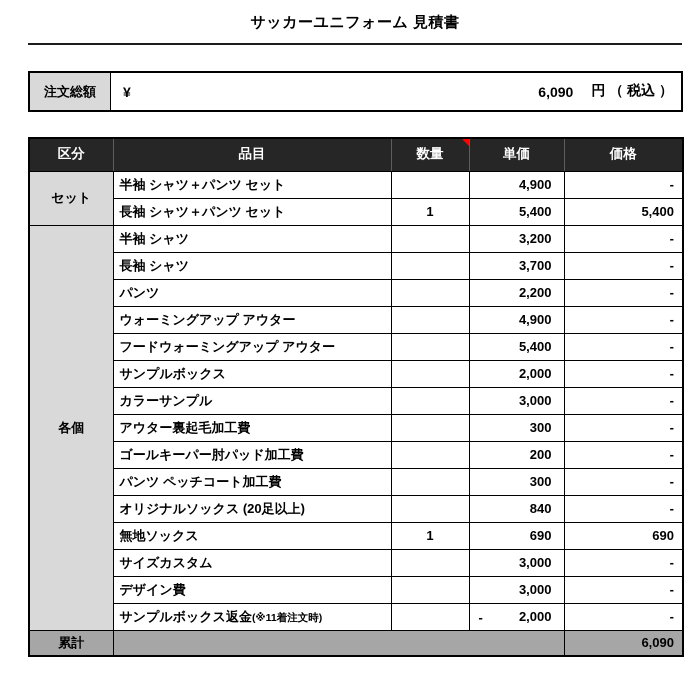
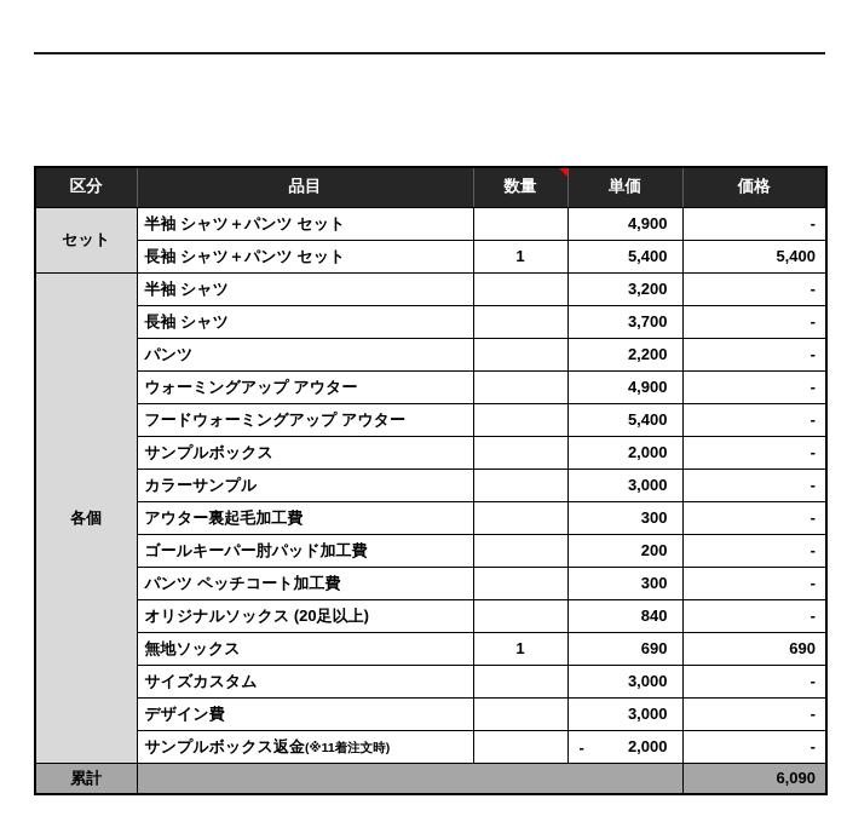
- サッカーユニフォーム 見積書
- 注文総額
- ¥
- 6,090
- 円 （ 税込 ）
  区分	品目	数量	単価	価格
  セット	半袖 シャツ＋パンツ セット		4,900	-
  長袖 シャツ＋パンツ セット	1	5,400	5,400
  各個	半袖 シャツ		3,200	-
  長袖 シャツ		3,700	-
  パンツ		2,200	-
  ウォーミングアップ アウター		4,900	-
  フードウォーミングアップ アウター		5,400	-
  サンプルボックス		2,000	-
  カラーサンプル		3,000	-
  アウター裏起毛加工費		300	-
  ゴールキーパー肘パッド加工費		200	-
  パンツ ペッチコート加工費		300	-
  オリジナルソックス (20足以上)		840	-
  無地ソックス	1	690	690
  サイズカスタム		3,000	-
  デザイン費		3,000	-
  サンプルボックス返金(※11着注文時)		- 2,000	-
  累計		6,090
